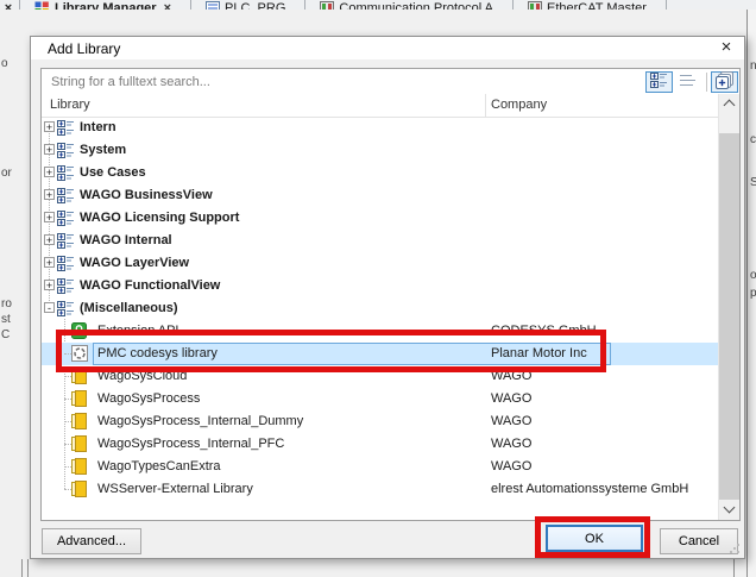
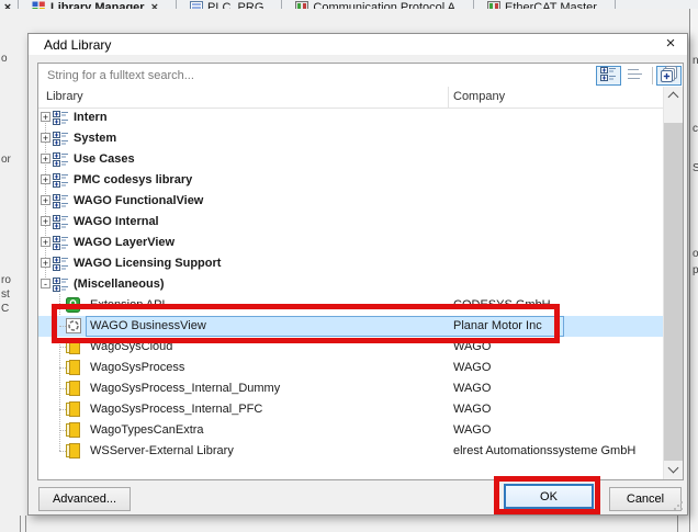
  ×
  Library Manager
  ×
  PLC_PRG
  Communication Protocol A
  EtherCAT Master
  o
  or
  ro
  st
  C
  n
  c
  S
  o
  p
  Add Library
  ×
  String for a fulltext search...
  Library
  Company
  +
  Intern
  +
  System
  +
  Use Cases
  +
- WAGO BusinessView
+ PMC codesys library
  +
- WAGO Licensing Support
+ WAGO FunctionalView
  +
  WAGO Internal
  +
  WAGO LayerView
  +
- WAGO FunctionalView
+ WAGO Licensing Support
  -
  (Miscellaneous)
  Extension API
  CODESYS GmbH
- PMC codesys library
+ WAGO BusinessView
  Planar Motor Inc
  WagoSysCloud
  WAGO
  WagoSysProcess
  WAGO
  WagoSysProcess_Internal_Dummy
  WAGO
  WagoSysProcess_Internal_PFC
  WAGO
  WagoTypesCanExtra
  WAGO
  WSServer-External Library
  elrest Automationssysteme GmbH
  Advanced...
  OK
  Cancel
